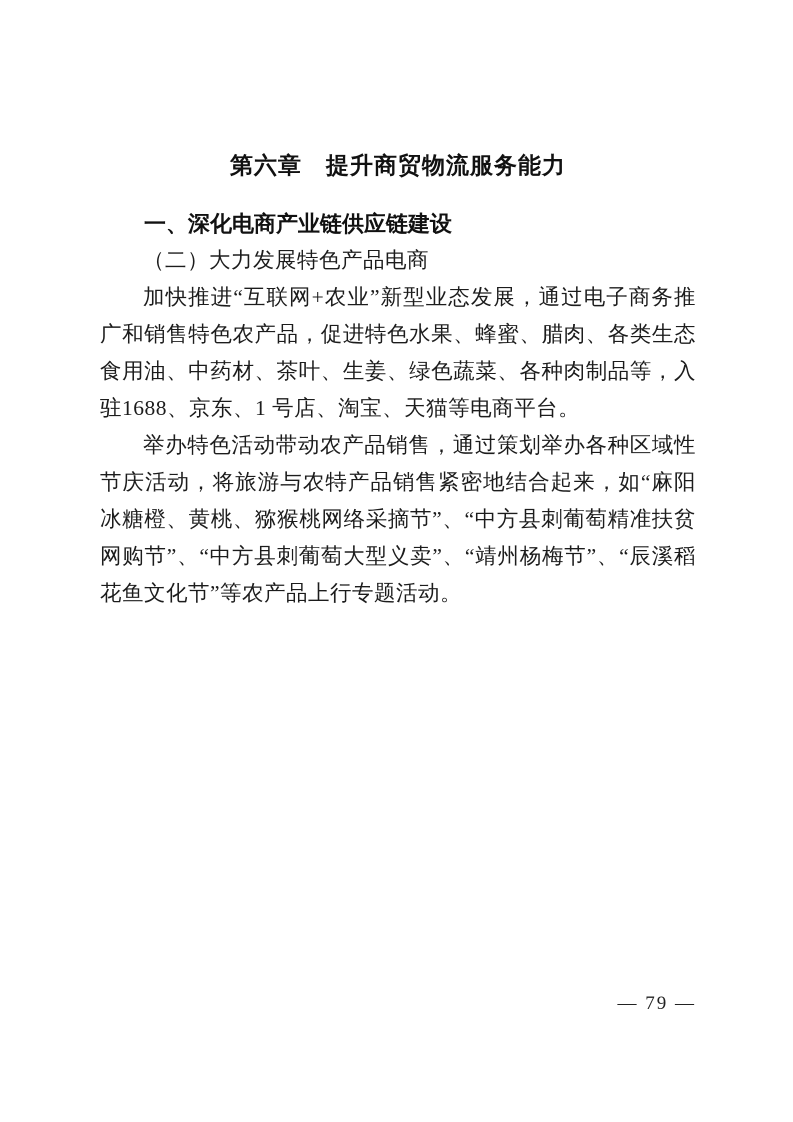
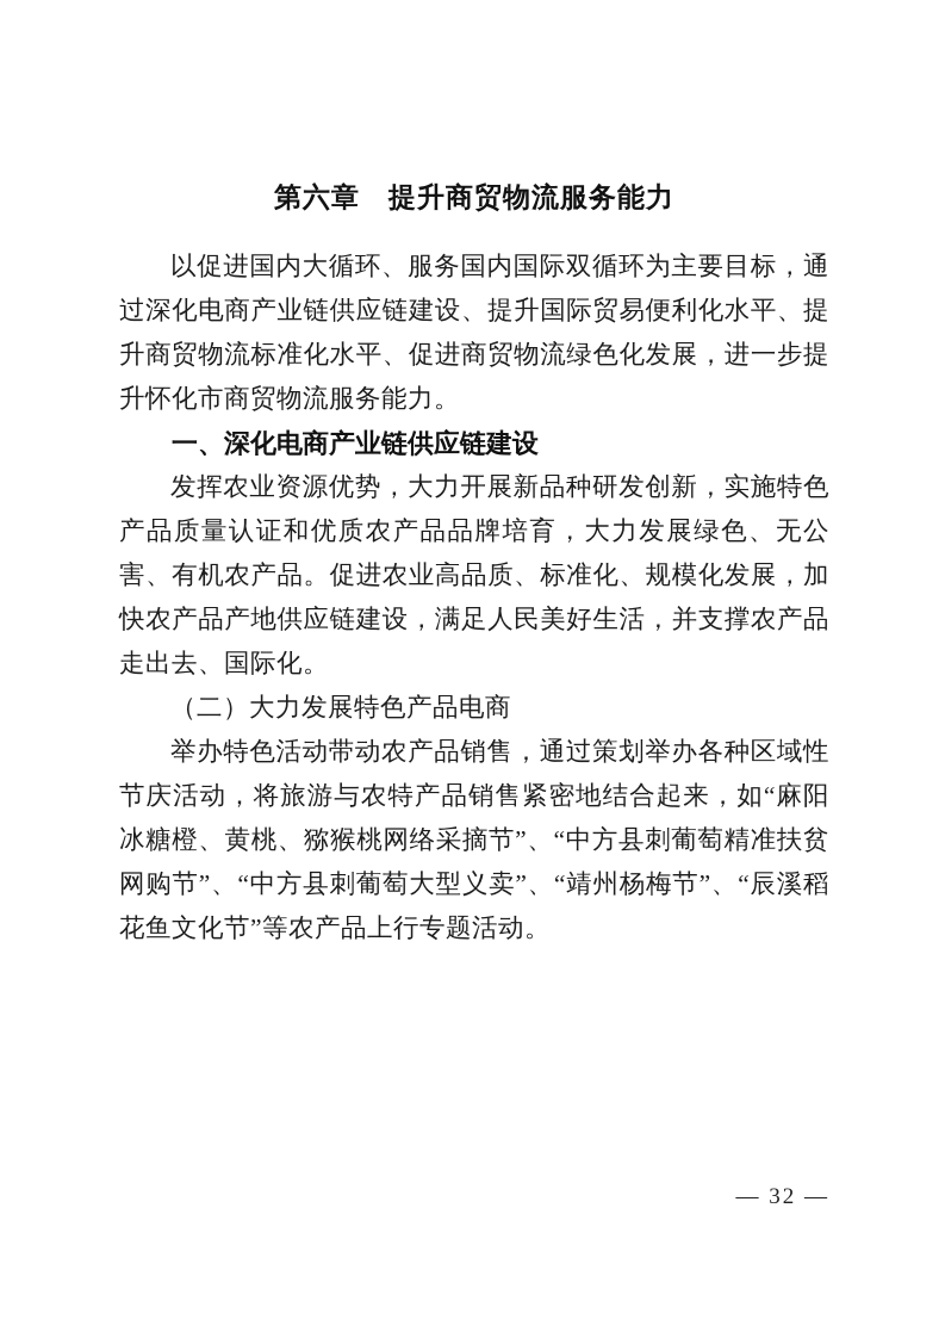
  第六章 提升商贸物流服务能力
+ 以促进国内大循环、服务国内国际双循环为主要目标，通过深化电商产业链供应链建设、提升国际贸易便利化水平、提升商贸物流标准化水平、促进商贸物流绿色化发展，进一步提升怀化市商贸物流服务能力。
  一、深化电商产业链供应链建设
+ 发挥农业资源优势，大力开展新品种研发创新，实施特色产品质量认证和优质农产品品牌培育，大力发展绿色、无公害、有机农产品。促进农业高品质、标准化、规模化发展，加快农产品产地供应链建设，满足人民美好生活，并支撑农产品走出去、国际化。
  （二）大力发展特色产品电商
- 加快推进“互联网+农业”新型业态发展，通过电子商务推广和销售特色农产品，促进特色水果、蜂蜜、腊肉、各类生态食用油、中药材、茶叶、生姜、绿色蔬菜、各种肉制品等，入驻1688、京东、1 号店、淘宝、天猫等电商平台。
  举办特色活动带动农产品销售，通过策划举办各种区域性节庆活动，将旅游与农特产品销售紧密地结合起来，如“麻阳冰糖橙、黄桃、猕猴桃网络采摘节”、“中方县刺葡萄精准扶贫网购节”、“中方县刺葡萄大型义卖”、“靖州杨梅节”、“辰溪稻花鱼文化节”等农产品上行专题活动。
- — 79 —
+ — 32 —
